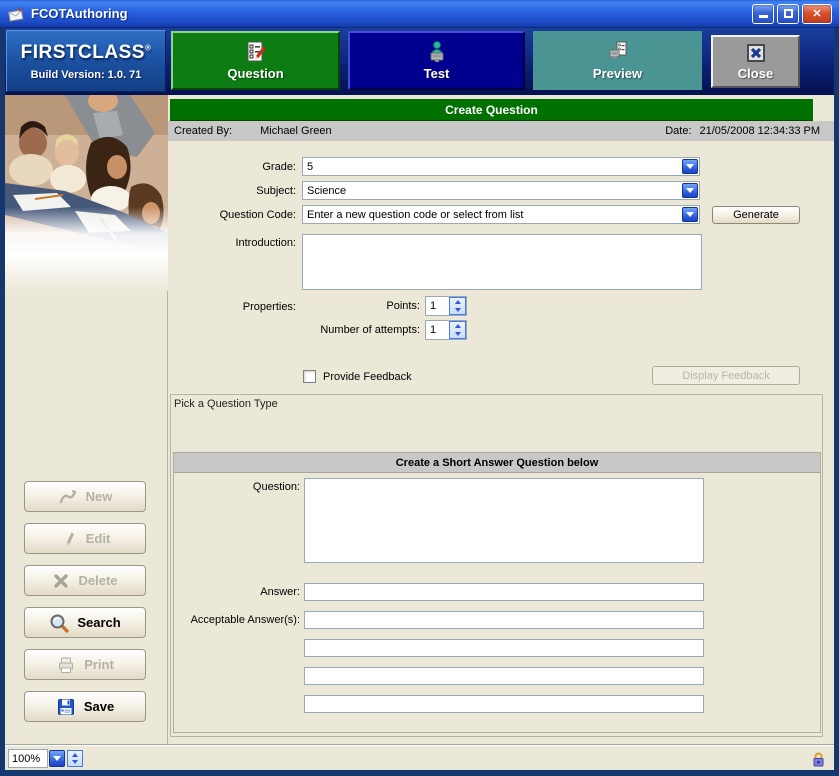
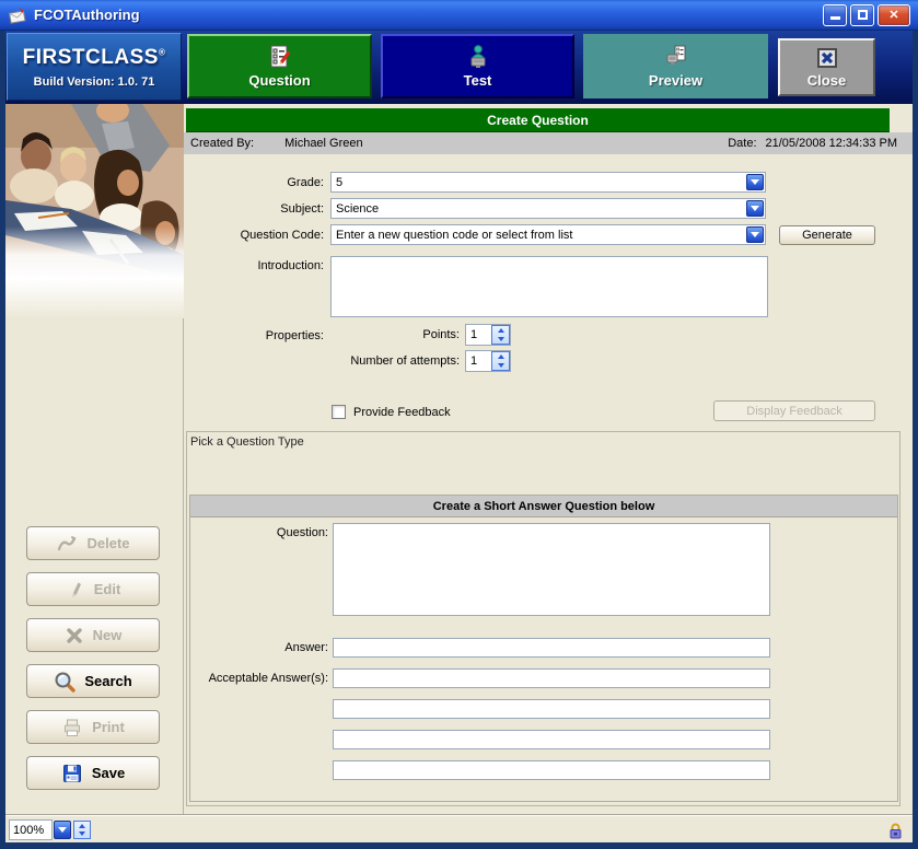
  FCOTAuthoring
  ✕
  FIRSTCLASS®
  Build Version: 1.0. 71
  Question
  Test
  Preview
  Close
- New
+ Delete
  Edit
- Delete
+ New
  Search
  Print
  Save
  Create Question
  Created By:
  Michael Green
  Date:
  21/05/2008 12:34:33 PM
  Grade:
  5
  Subject:
  Science
  Question Code:
  Enter a new question code or select from list
  Generate
  Introduction:
  Properties:
  Points:
  1
  Number of attempts:
  1
  Provide Feedback
  Display Feedback
  Pick a Question Type
  Create a Short Answer Question below
  Question:
  Answer:
  Acceptable Answer(s):
  100%
